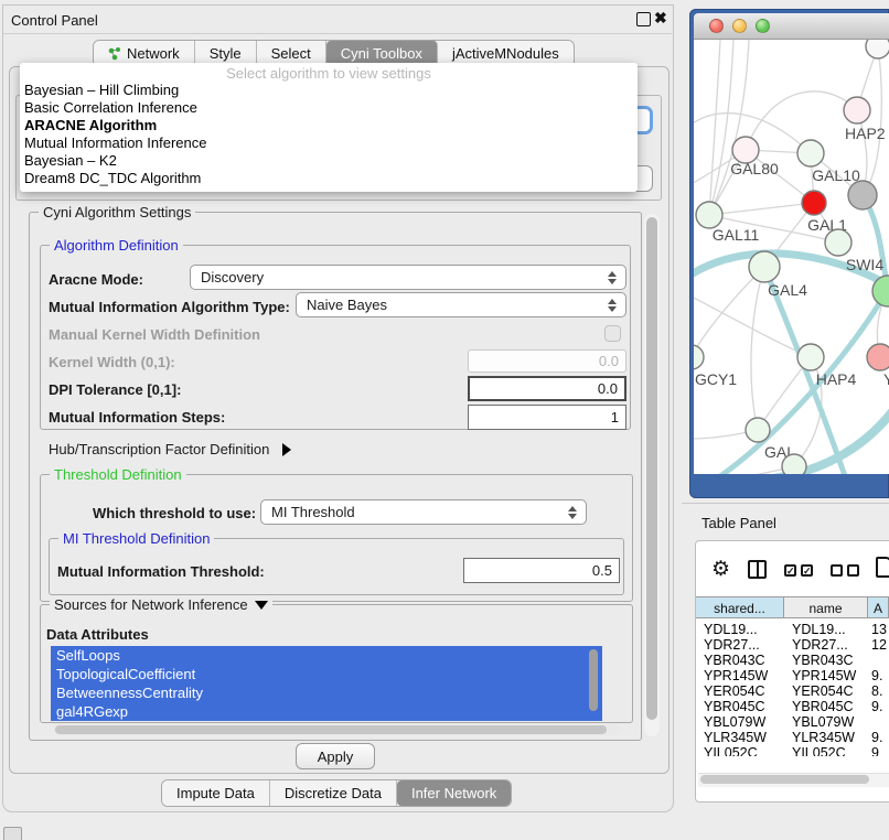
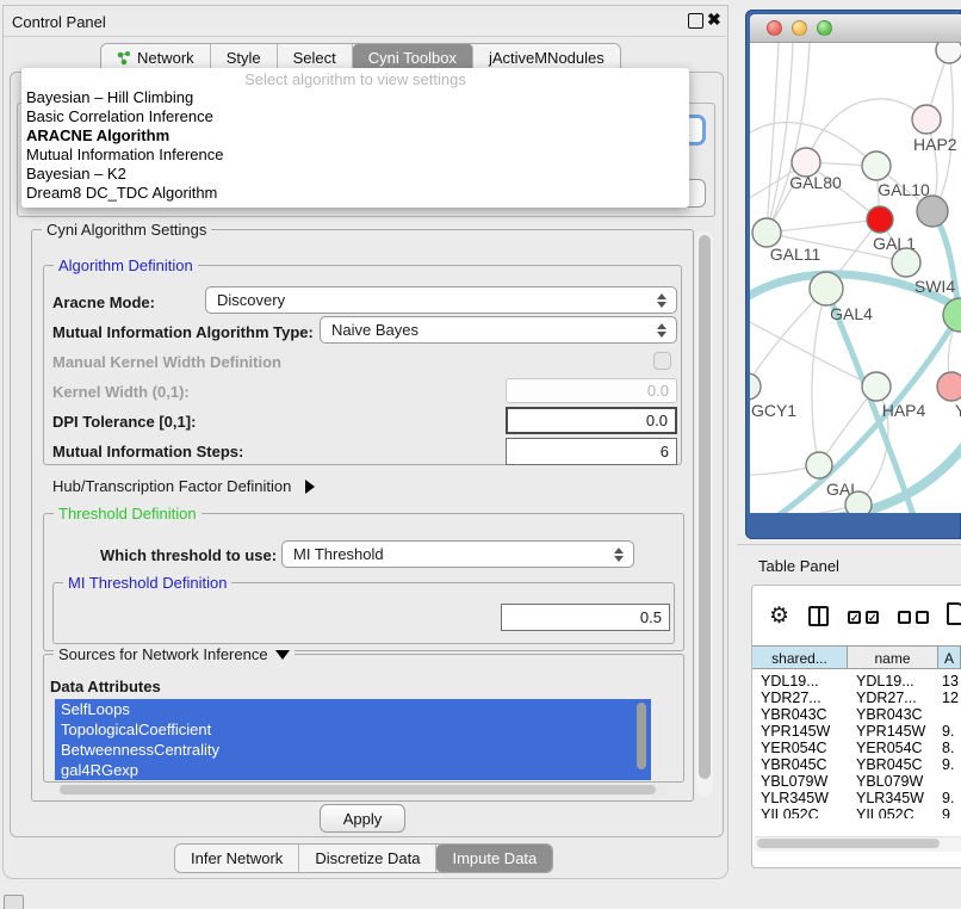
  Control Panel
  ✖
  Network
  Style
  Select
  Cyni Toolbox
  jActiveMNodules
  Select algorithm to view settings
  Bayesian – Hill Climbing
  Basic Correlation Inference
  ARACNE Algorithm
  Mutual Information Inference
  Bayesian – K2
  Dream8 DC_TDC Algorithm
  Cyni Algorithm Settings
  Algorithm Definition
  Aracne Mode:
  Discovery
  Mutual Information Algorithm Type:
  Naive Bayes
  Manual Kernel Width Definition
  Kernel Width (0,1):
  0.0
  DPI Tolerance [0,1]:
  0.0
  Mutual Information Steps:
- 1
+ 6
  Hub/Transcription Factor Definition
  Threshold Definition
  Which threshold to use:
  MI Threshold
  MI Threshold Definition
- Mutual Information Threshold:
  0.5
  Sources for Network Inference
  Data Attributes
  SelfLoops
  TopologicalCoefficient
  BetweennessCentrality
  gal4RGexp
  Apply
- Impute Data
+ Infer Network
  Discretize Data
- Infer Network
+ Impute Data
  HAP2
  GAL80
  GAL10
  GAL1
  GAL11
  SWI4
  GAL4
  GCY1
  HAP4
  GAL
  Table Panel
  ⚙
  ✓
  ✓
  shared...
  name
  A
  YDL19...
  YDL19...
  13
  YDR27...
  YDR27...
  12
  YBR043C
  YBR043C
  YPR145W
  YPR145W
  9.
  YER054C
  YER054C
  8.
  YBR045C
  YBR045C
  9.
  YBL079W
  YBL079W
  YLR345W
  YLR345W
  9.
  YIL052C
  YIL052C
  9
